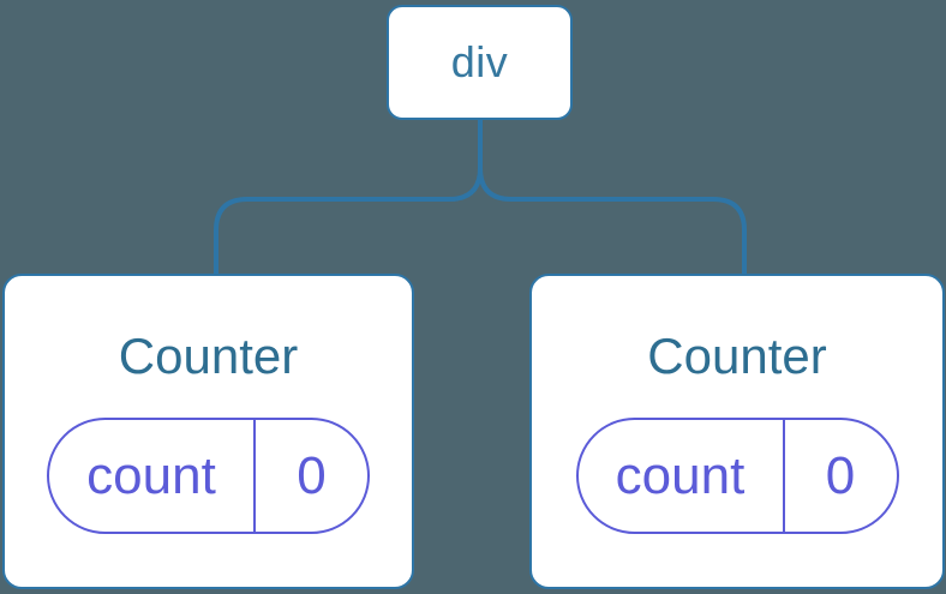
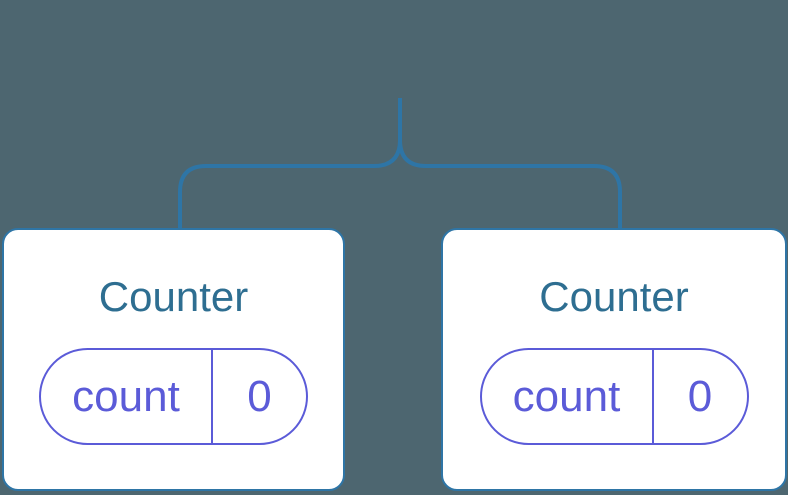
- div
  Counter
  count
  0
  Counter
  count
  0
